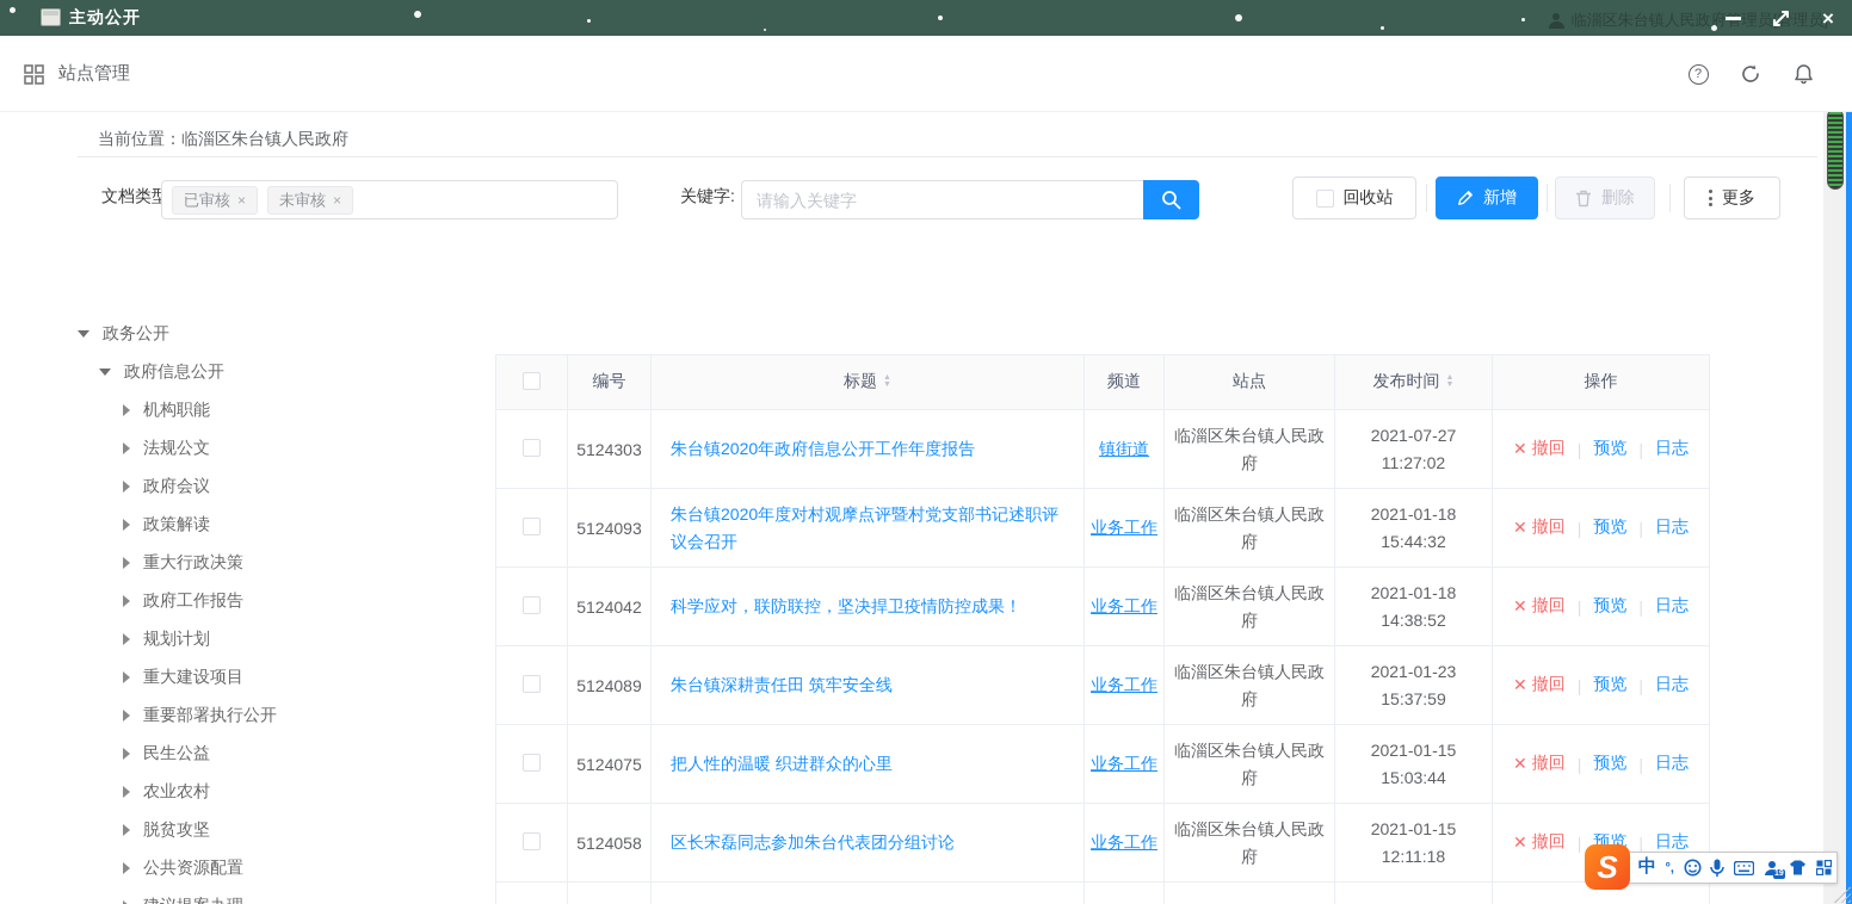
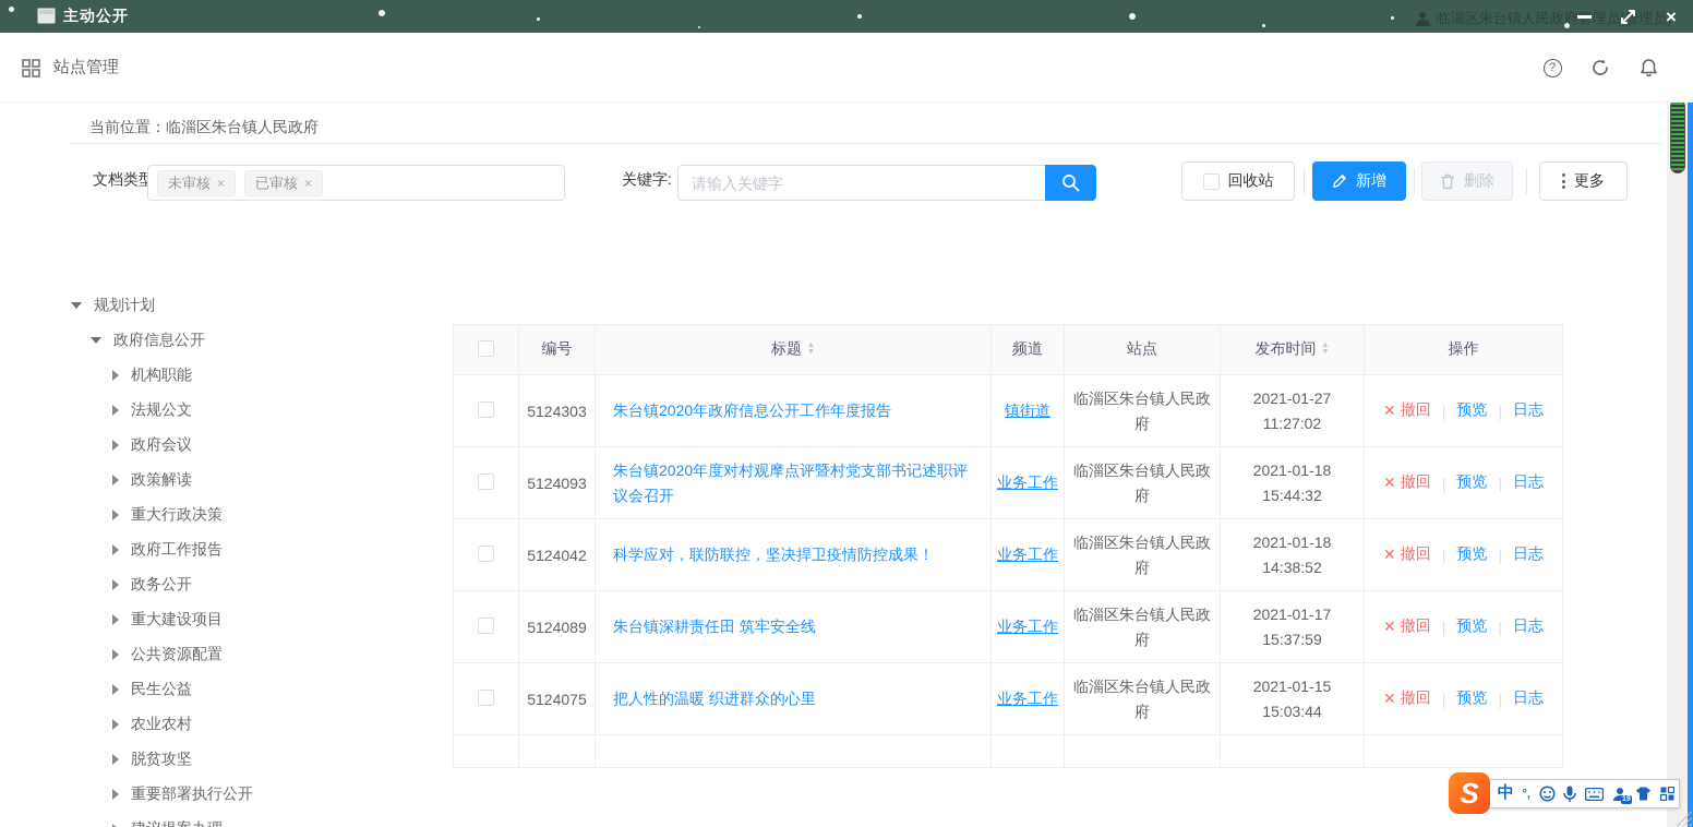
  主动公开
  临淄区朱台镇人民政府管理员[管理员]
  ×
  站点管理
  ?
  当前位置：临淄区朱台镇人民政府
  文档类型
- 已审核
+ 未审核
  ×
- 未审核
+ 已审核
  ×
  关键字:
  请输入关键字
  回收站
  新增
  删除
  更多
- 政务公开
+ 规划计划
  政府信息公开
  机构职能
  法规公文
  政府会议
  政策解读
  重大行政决策
  政府工作报告
- 规划计划
+ 政务公开
  重大建设项目
- 重要部署执行公开
+ 公共资源配置
  民生公益
  农业农村
  脱贫攻坚
- 公共资源配置
+ 重要部署执行公开
  	编号	标题	频道	站点	发布时间	操作
- 	5124303	朱台镇2020年政府信息公开工作年度报告	镇街道	临淄区朱台镇人民政府	2021-07-2711:27:02	✕ 撤回 | 预览 | 日志
+ 	5124303	朱台镇2020年政府信息公开工作年度报告	镇街道	临淄区朱台镇人民政府	2021-01-2711:27:02	✕ 撤回 | 预览 | 日志
  	5124093	朱台镇2020年度对村观摩点评暨村党支部书记述职评议会召开	业务工作	临淄区朱台镇人民政府	2021-01-1815:44:32	✕ 撤回 | 预览 | 日志
  	5124042	科学应对，联防联控，坚决捍卫疫情防控成果！	业务工作	临淄区朱台镇人民政府	2021-01-1814:38:52	✕ 撤回 | 预览 | 日志
- 	5124089	朱台镇深耕责任田 筑牢安全线	业务工作	临淄区朱台镇人民政府	2021-01-2315:37:59	✕ 撤回 | 预览 | 日志
+ 	5124089	朱台镇深耕责任田 筑牢安全线	业务工作	临淄区朱台镇人民政府	2021-01-1715:37:59	✕ 撤回 | 预览 | 日志
  	5124075	把人性的温暖 织进群众的心里	业务工作	临淄区朱台镇人民政府	2021-01-1515:03:44	✕ 撤回 | 预览 | 日志
- 	5124058	区长宋磊同志参加朱台代表团分组讨论	业务工作	临淄区朱台镇人民政府	2021-01-1512:11:18	✕ 撤回 | 预览 | 日志
  S
  中
  °,
